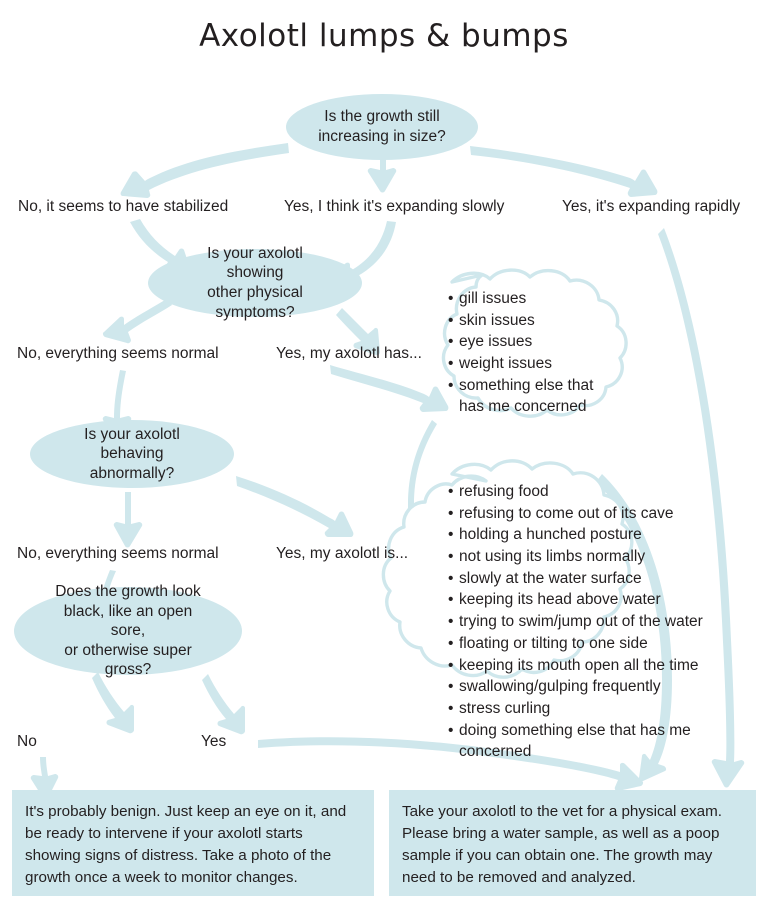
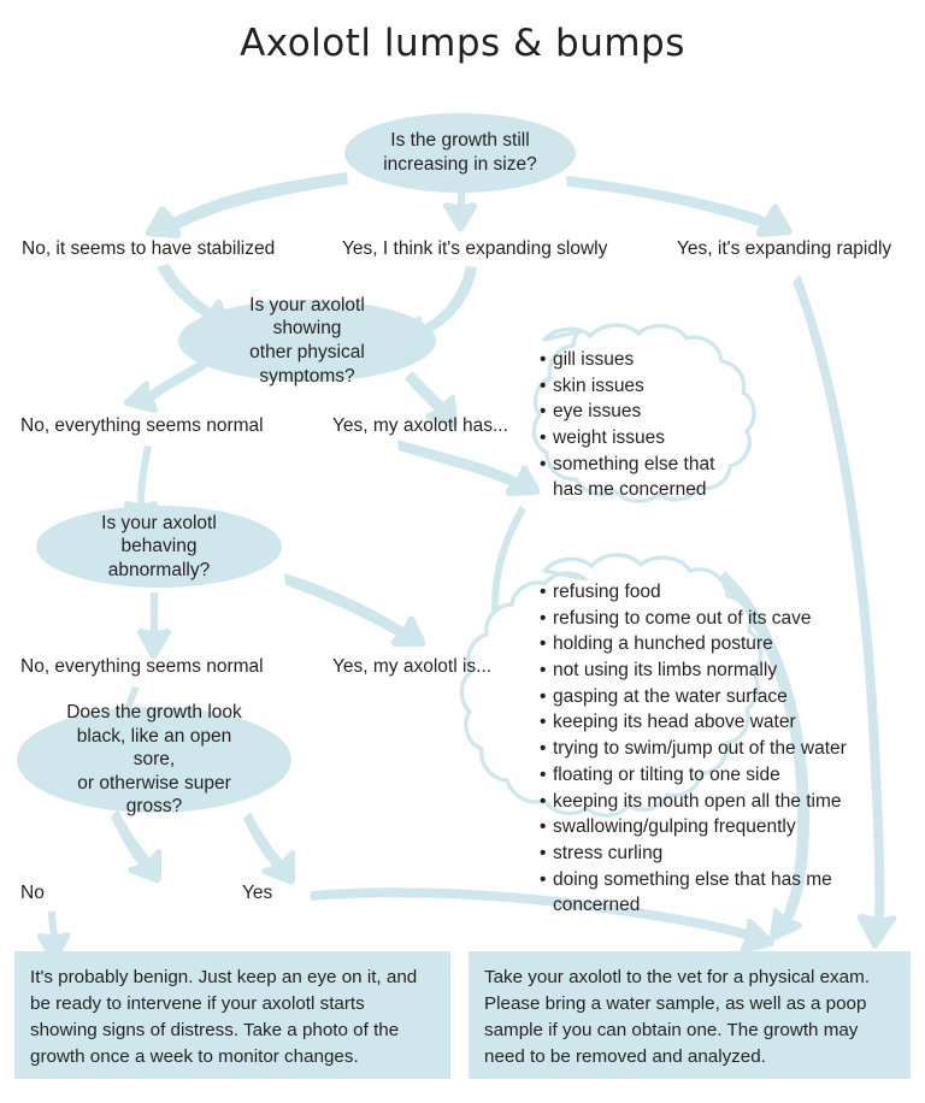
  Axolotl lumps & bumps
  Is the growth still
  increasing in size?
  Is your axolotl showing
  other physical symptoms?
  Is your axolotl
  behaving abnormally?
  Does the growth look
  black, like an open sore,
  or otherwise super gross?
  No, it seems to have stabilized
  Yes, I think it's expanding slowly
  Yes, it's expanding rapidly
  No, everything seems normal
  Yes, my axolotl has...
  No, everything seems normal
  Yes, my axolotl is...
  No
  Yes
  gill issues
  skin issues
  eye issues
  weight issues
  something else that
  has me concerned
  refusing food
  refusing to come out of its cave
  holding a hunched posture
  not using its limbs normally
- slowly at the water surface
+ gasping at the water surface
  keeping its head above water
  trying to swim/jump out of the water
  floating or tilting to one side
  keeping its mouth open all the time
  swallowing/gulping frequently
  stress curling
  doing something else that has me
  concerned
  It's probably benign. Just keep an eye on it, and be ready to intervene if your axolotl starts showing signs of distress. Take a photo of the growth once a week to monitor changes.
  Take your axolotl to the vet for a physical exam. Please bring a water sample, as well as a poop sample if you can obtain one. The growth may need to be removed and analyzed.
